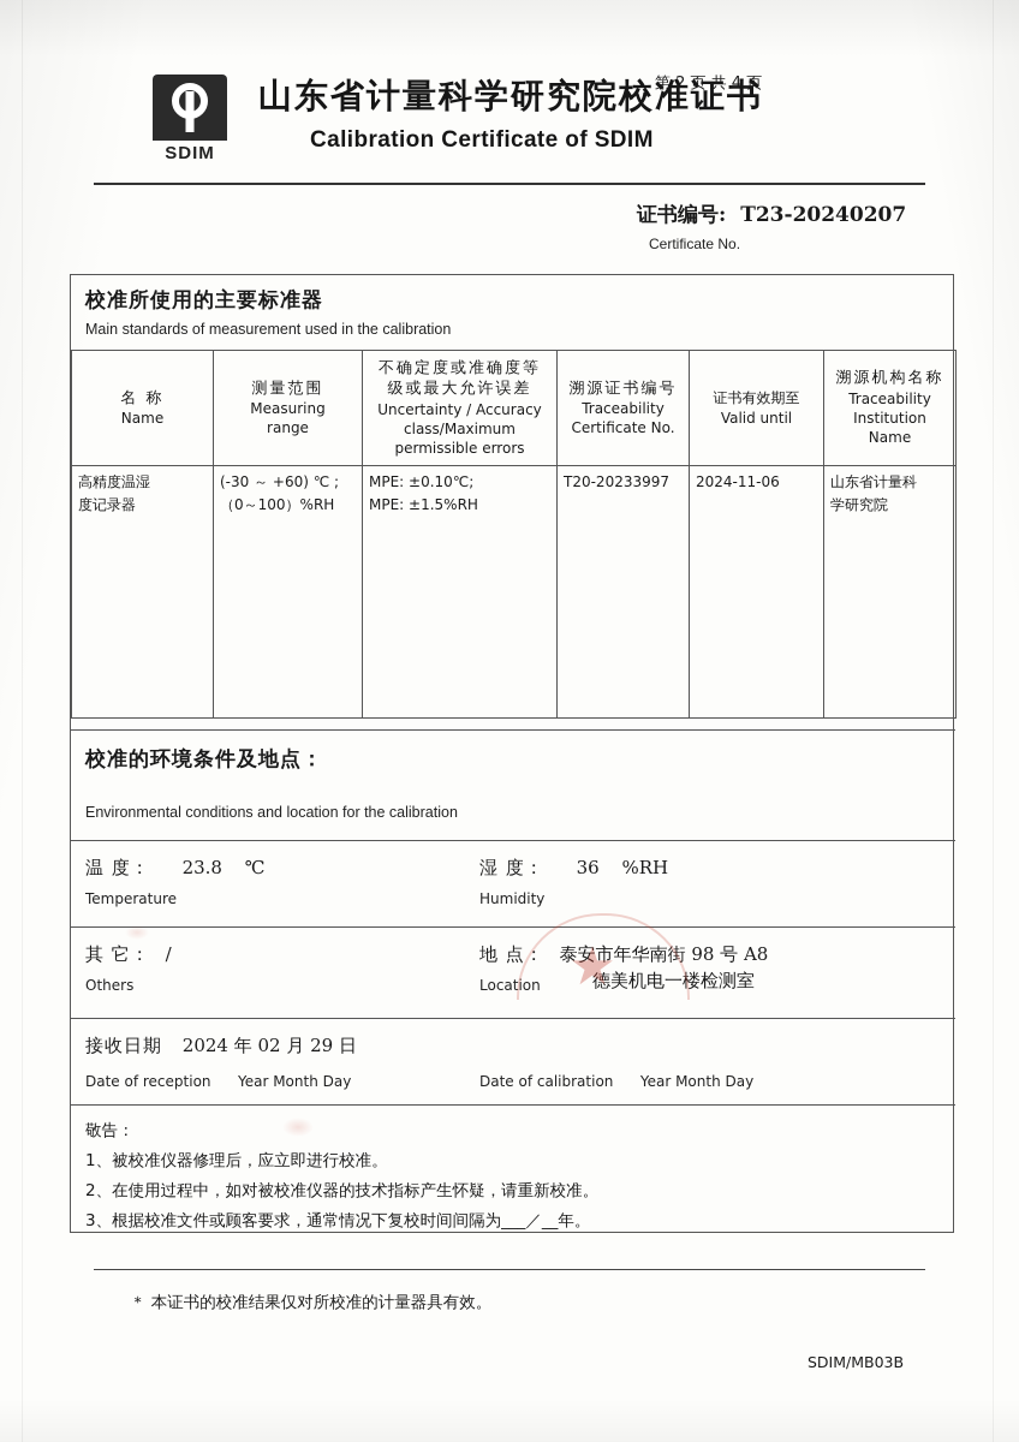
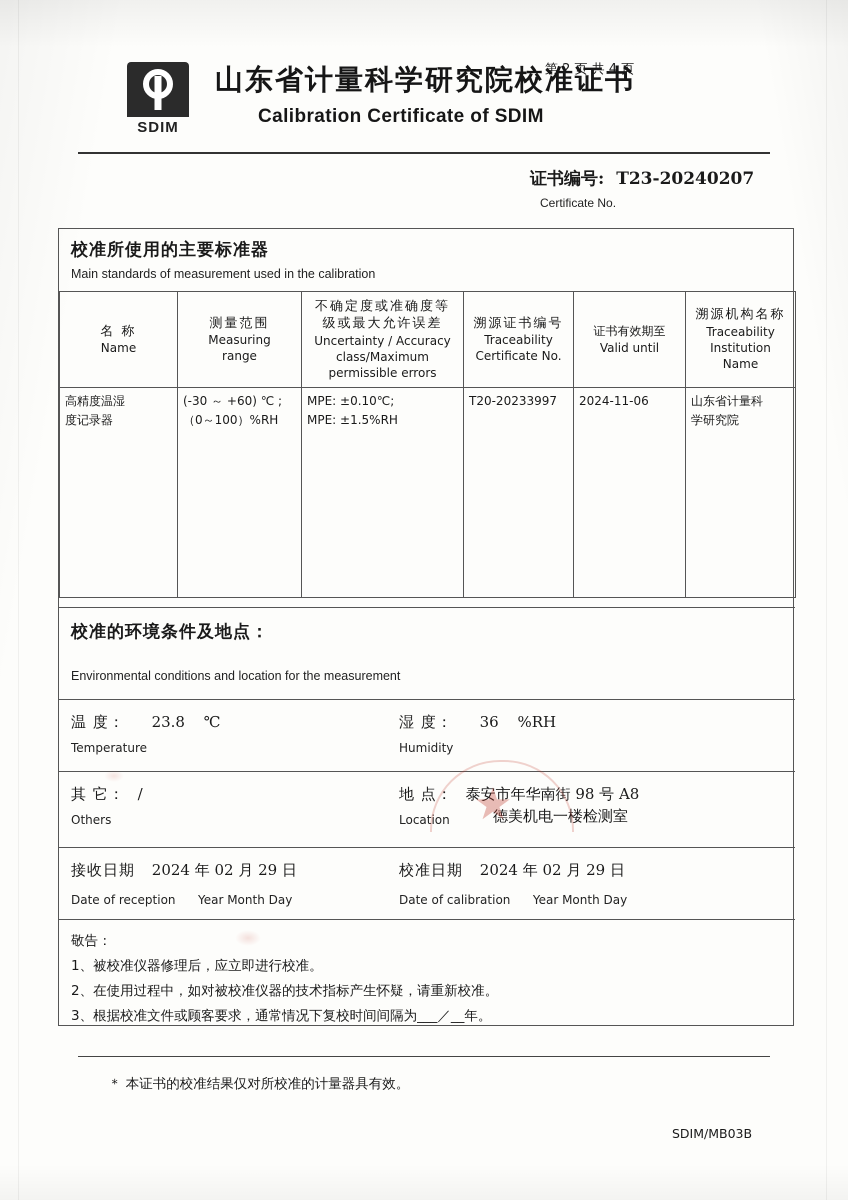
  SDIM
  山东省计量科学研究院校准证书
  Calibration Certificate of SDIM
  第 2 页 共 4 页
  证书编号: T23-20240207
  Certificate No.
  校准所使用的主要标准器
  Main standards of measurement used in the calibration
  名 称 Name	测量范围 Measuring range	不确定度或准确度等 级或最大允许误差 Uncertainty / Accuracy class/Maximum permissible errors	溯源证书编号 Traceability Certificate No.	证书有效期至 Valid until	溯源机构名称 Traceability Institution Name
  高精度温湿 度记录器	(-30 ～ +60) ℃ ; （0～100）%RH	MPE: ±0.10℃; MPE: ±1.5%RH	T20-20233997	2024-11-06	山东省计量科 学研究院
  校准的环境条件及地点：
- Environmental conditions and location for the calibration
+ Environmental conditions and location for the measurement
  温 度： 23.8 ℃
  Temperature
  湿 度： 36 %RH
  Humidity
  其 它： /
  Others
  地 点： 泰安市年华南街 98 号 A8
  Location
  德美机电一楼检测室
  接收日期 2024 年 02 月 29 日
  Date of reception Year Month Day
+ 校准日期 2024 年 02 月 29 日
  Date of calibration Year Month Day
  敬告：
  1、被校准仪器修理后，应立即进行校准。
  2、在使用过程中，如对被校准仪器的技术指标产生怀疑，请重新校准。
  3、根据校准文件或顾客要求，通常情况下复校时间间隔为___／__年。
  ＊ 本证书的校准结果仅对所校准的计量器具有效。
  SDIM/MB03B
  ★
